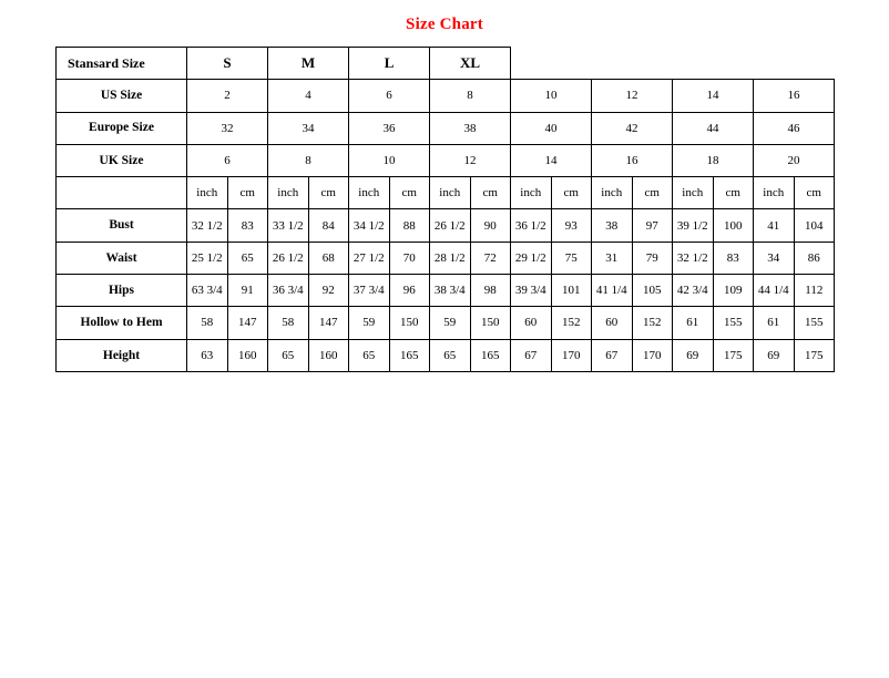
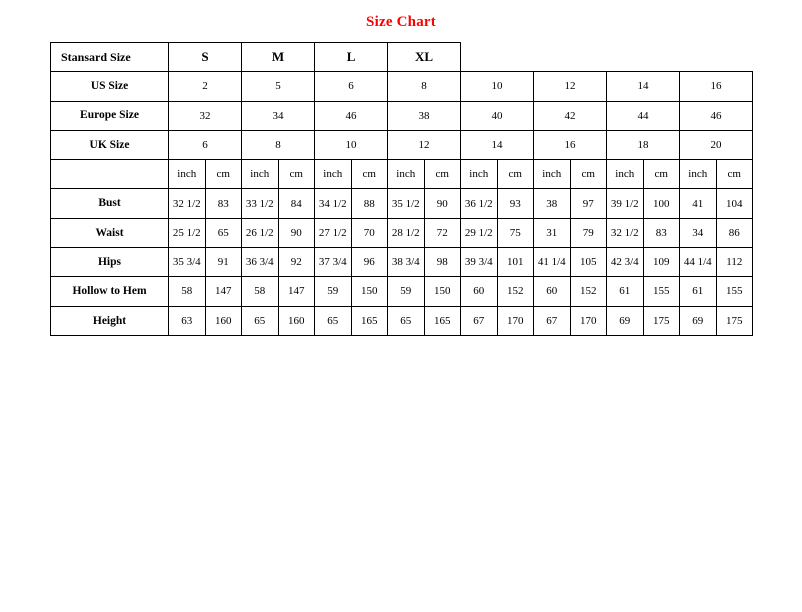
  Size Chart
  Stansard Size	S	M	L	XL
- US Size	2	4	6	8	10	12	14	16
+ US Size	2	5	6	8	10	12	14	16
- Europe Size	32	34	36	38	40	42	44	46
+ Europe Size	32	34	46	38	40	42	44	46
  UK Size	6	8	10	12	14	16	18	20
  	inch	cm	inch	cm	inch	cm	inch	cm	inch	cm	inch	cm	inch	cm	inch	cm
- Bust	32 1/2	83	33 1/2	84	34 1/2	88	26 1/2	90	36 1/2	93	38	97	39 1/2	100	41	104
+ Bust	32 1/2	83	33 1/2	84	34 1/2	88	35 1/2	90	36 1/2	93	38	97	39 1/2	100	41	104
- Waist	25 1/2	65	26 1/2	68	27 1/2	70	28 1/2	72	29 1/2	75	31	79	32 1/2	83	34	86
+ Waist	25 1/2	65	26 1/2	90	27 1/2	70	28 1/2	72	29 1/2	75	31	79	32 1/2	83	34	86
- Hips	63 3/4	91	36 3/4	92	37 3/4	96	38 3/4	98	39 3/4	101	41 1/4	105	42 3/4	109	44 1/4	112
+ Hips	35 3/4	91	36 3/4	92	37 3/4	96	38 3/4	98	39 3/4	101	41 1/4	105	42 3/4	109	44 1/4	112
  Hollow to Hem	58	147	58	147	59	150	59	150	60	152	60	152	61	155	61	155
  Height	63	160	65	160	65	165	65	165	67	170	67	170	69	175	69	175
